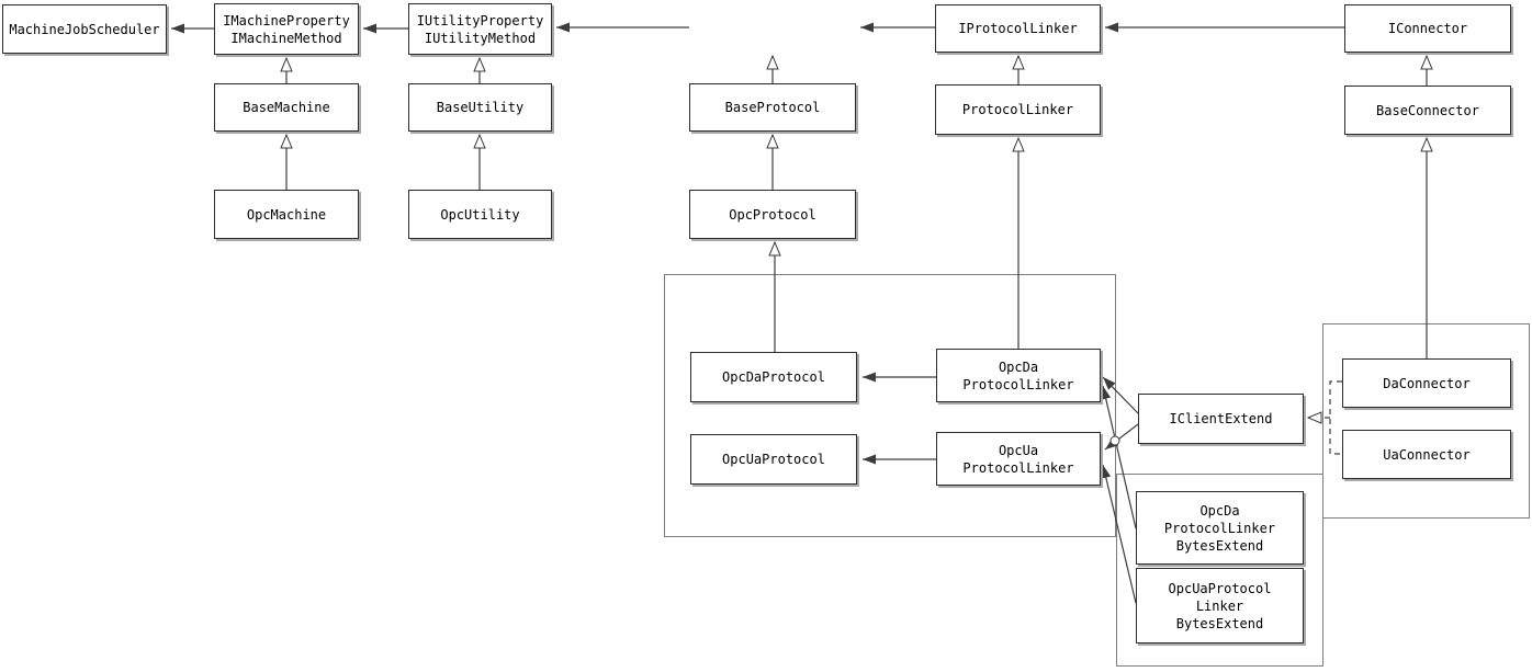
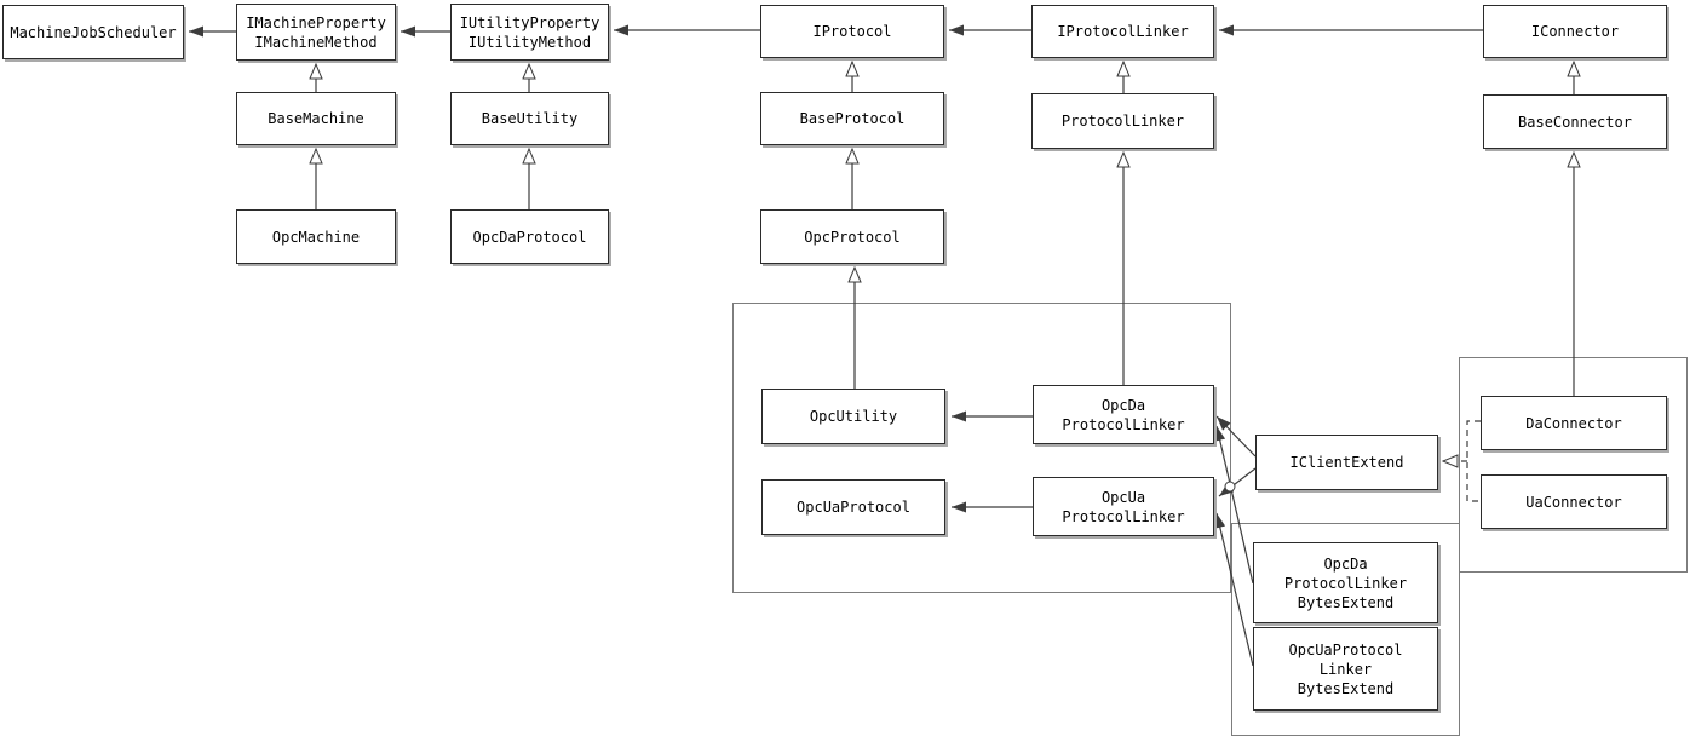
  MachineJobScheduler
  IMachineProperty
  IMachineMethod
  IUtilityProperty
  IUtilityMethod
+ IProtocol
  IProtocolLinker
  IConnector
  BaseMachine
  BaseUtility
  BaseProtocol
  ProtocolLinker
  BaseConnector
  OpcMachine
- OpcUtility
+ OpcDaProtocol
  OpcProtocol
- OpcDaProtocol
+ OpcUtility
  OpcDa
  ProtocolLinker
  OpcUaProtocol
  OpcUa
  ProtocolLinker
  IClientExtend
  DaConnector
  UaConnector
  OpcDa
  ProtocolLinker
  BytesExtend
  OpcUaProtocol
  Linker
  BytesExtend
